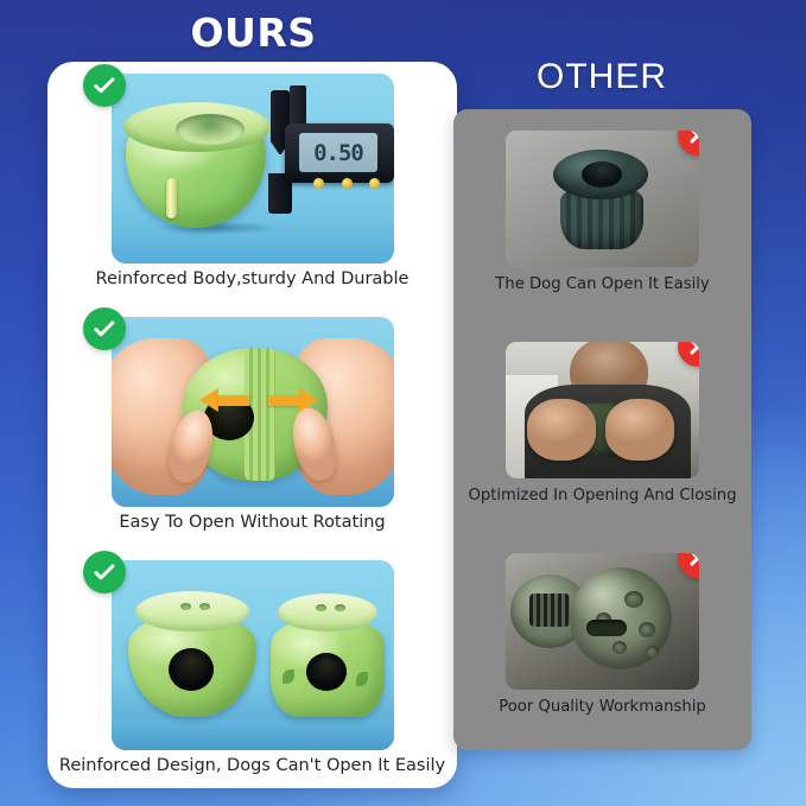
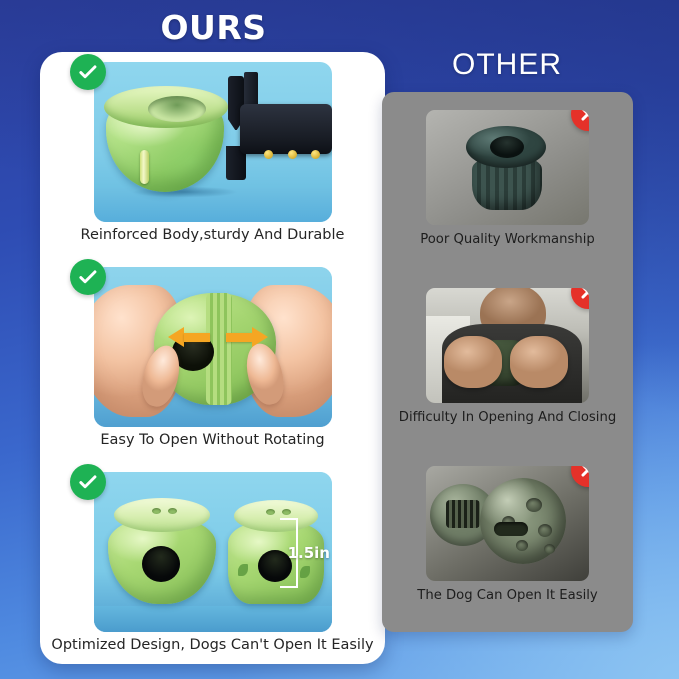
  OURS
- 0.50
  Reinforced Body,sturdy And Durable
  Easy To Open Without Rotating
+ 1.5in
- Reinforced Design, Dogs Can't Open It Easily
+ Optimized Design, Dogs Can't Open It Easily
  OTHER
- The Dog Can Open It Easily
+ Poor Quality Workmanship
- Optimized In Opening And Closing
+ Difficulty In Opening And Closing
- Poor Quality Workmanship
+ The Dog Can Open It Easily
